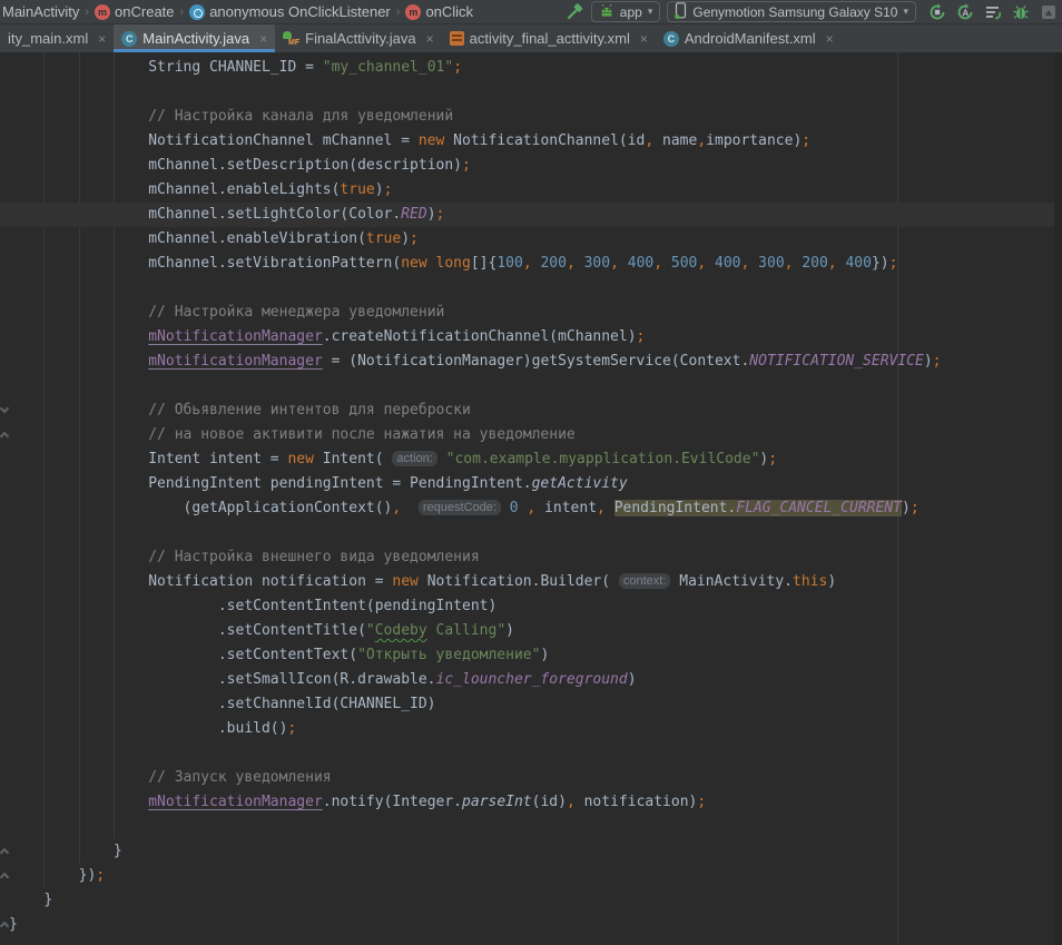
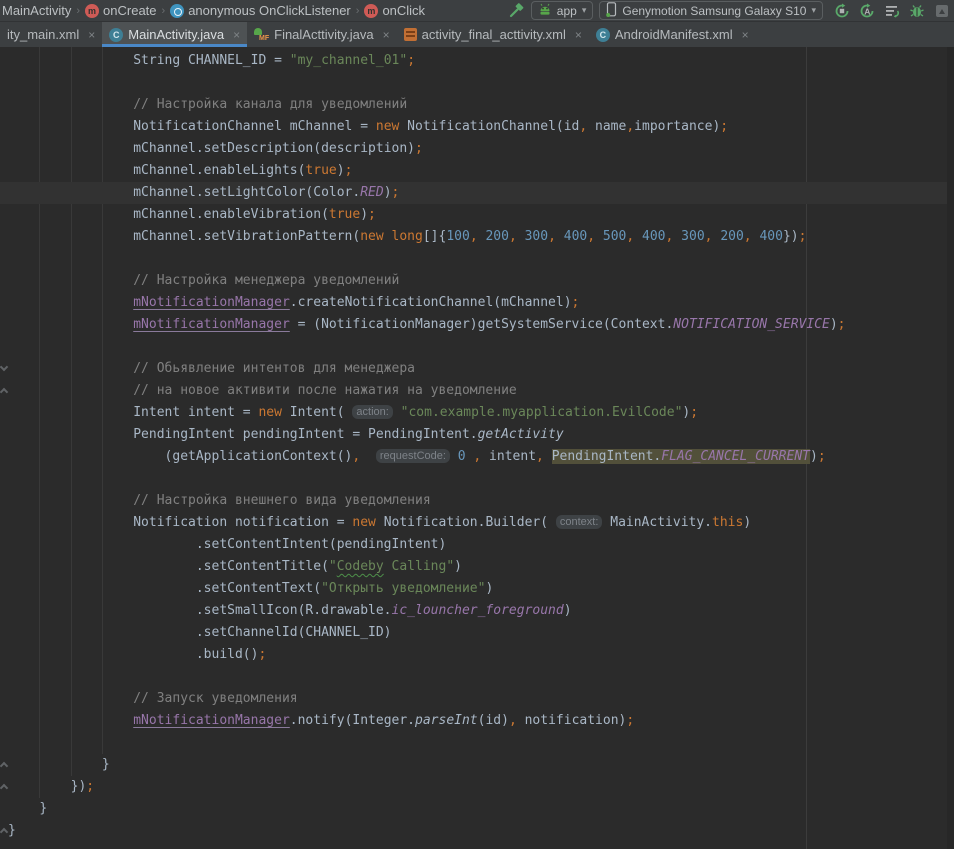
  MainActivity
  ›
  m
  onCreate
  ›
  anonymous OnClickListener
  ›
  m
  onClick
  app
  ▾
  Genymotion Samsung Galaxy S10
  ▾
  A
  ity_main.xml
  ×
  C
  MainActivity.java
  ×
  FinalActtivity.java
  ×
  activity_final_acttivity.xml
  ×
  C
  AndroidManifest.xml
  ×
  String CHANNEL_ID = "my_channel_01";
  // Настройка канала для уведомлений
  NotificationChannel mChannel = new NotificationChannel(id, name,importance);
  mChannel.setDescription(description);
  mChannel.enableLights(true);
  mChannel.setLightColor(Color.RED);
  mChannel.enableVibration(true);
  mChannel.setVibrationPattern(new long[]{100, 200, 300, 400, 500, 400, 300, 200, 400});
  // Настройка менеджера уведомлений
  mNotificationManager.createNotificationChannel(mChannel);
  mNotificationManager = (NotificationManager)getSystemService(Context.NOTIFICATION_SERVICE);
- // Обьявление интентов для переброски
+ // Обьявление интентов для менеджера
  // на новое активити после нажатия на уведомление
  Intent intent = new Intent( action: "com.example.myapplication.EvilCode");
  PendingIntent pendingIntent = PendingIntent.getActivity
  (getApplicationContext(), requestCode: 0 , intent, PendingIntent.FLAG_CANCEL_CURRENT);
  // Настройка внешнего вида уведомления
  Notification notification = new Notification.Builder( context: MainActivity.this)
  .setContentIntent(pendingIntent)
  .setContentTitle("Codeby Calling")
  .setContentText("Открыть уведомление")
  .setSmallIcon(R.drawable.ic_louncher_foreground)
  .setChannelId(CHANNEL_ID)
  .build();
  // Запуск уведомления
  mNotificationManager.notify(Integer.parseInt(id), notification);
  }
  });
  }
  }
